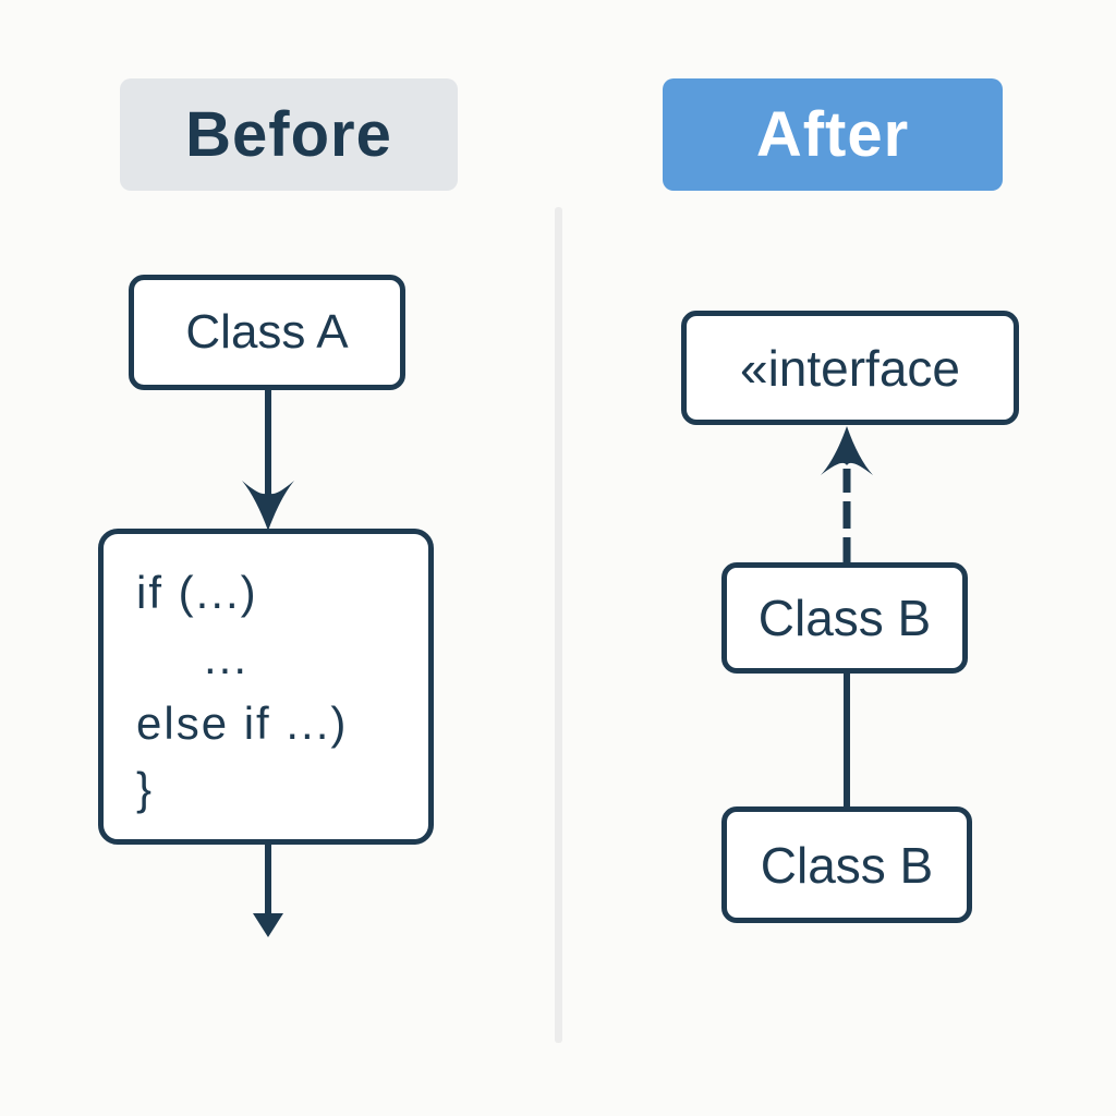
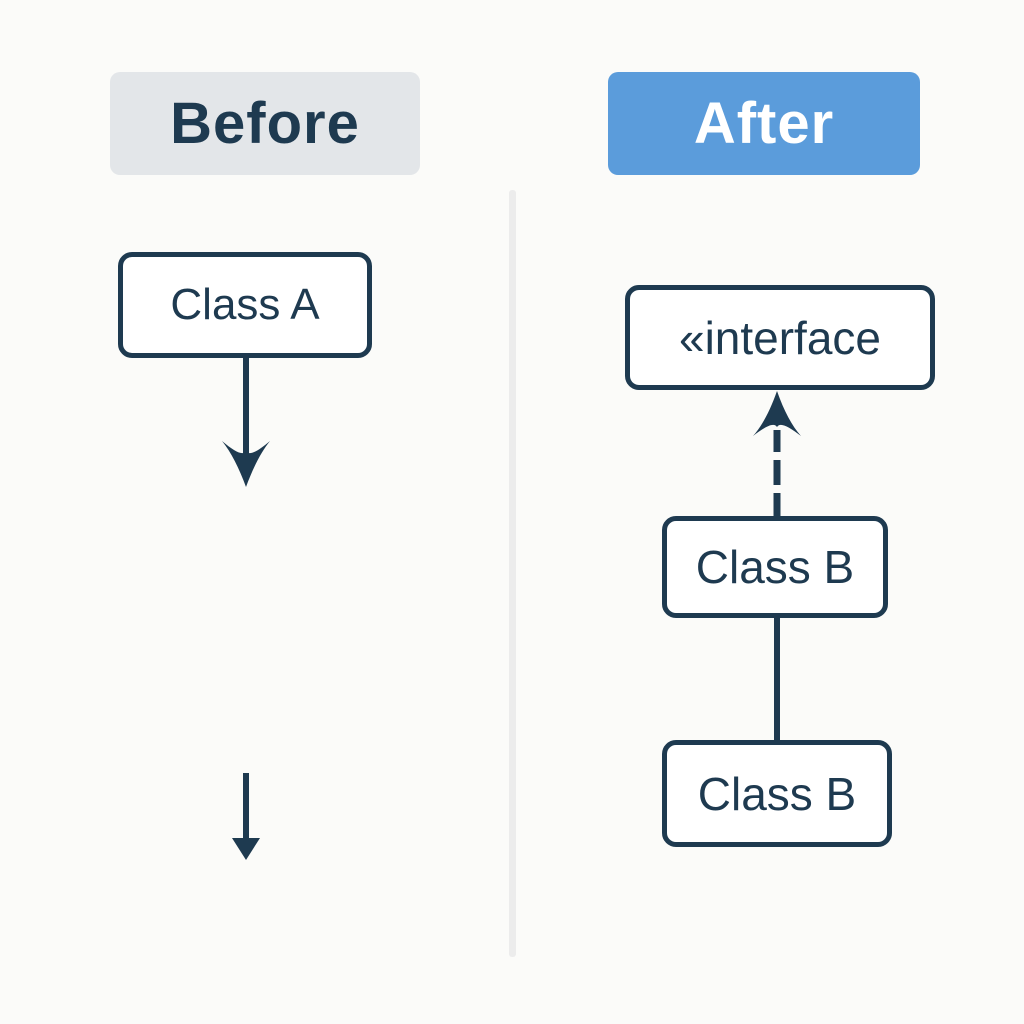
  Before
  Class A
- if (...)
- ...
- else if ...)
- }
  After
  «interface
  Class B
  Class B
